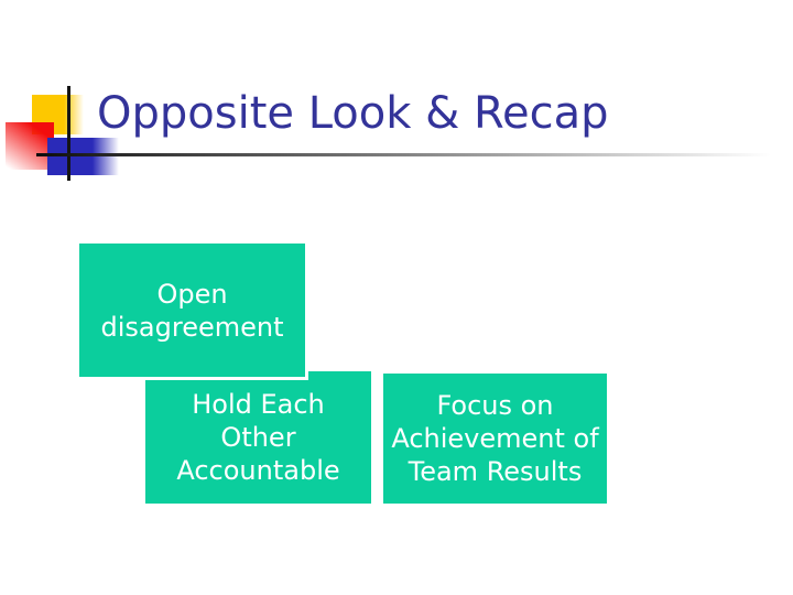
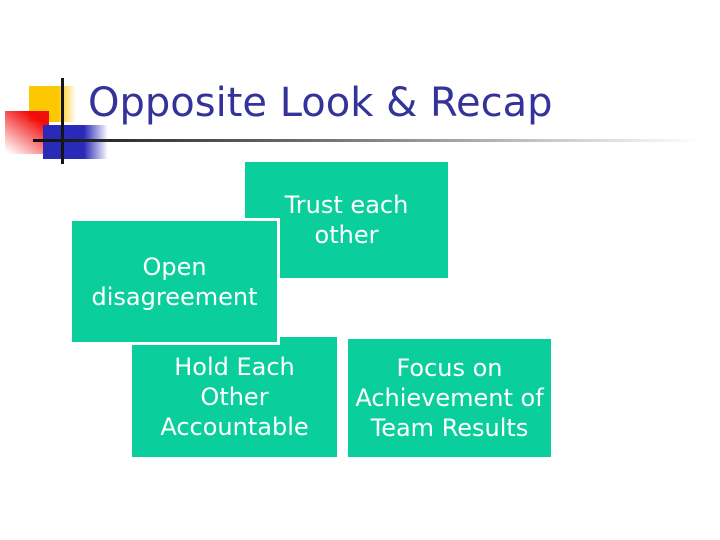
  Opposite Look & Recap
+ Trust each
+ other
  Open
  disagreement
  Hold Each
  Other
  Accountable
  Focus on
  Achievement of
  Team Results
